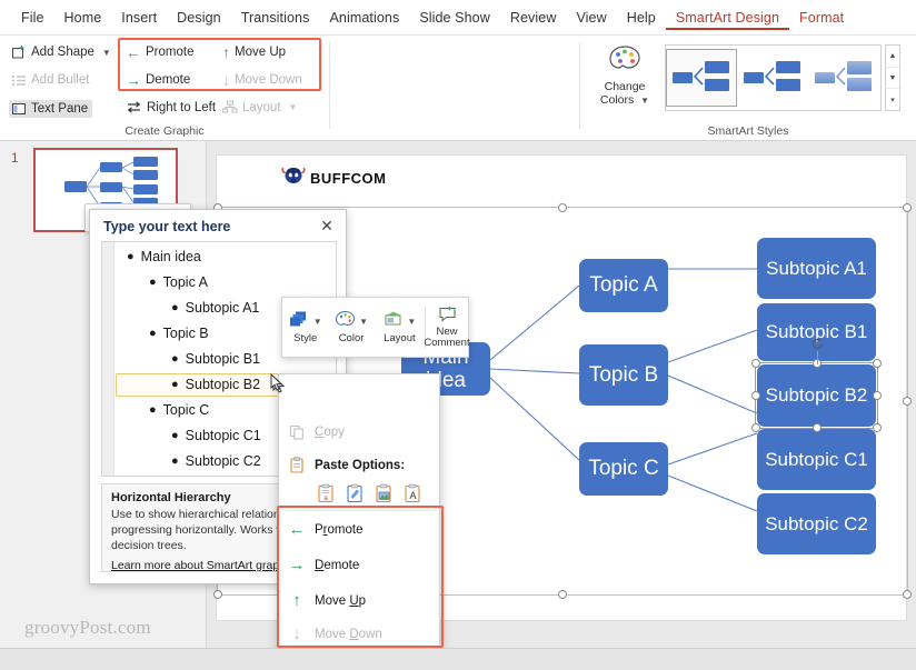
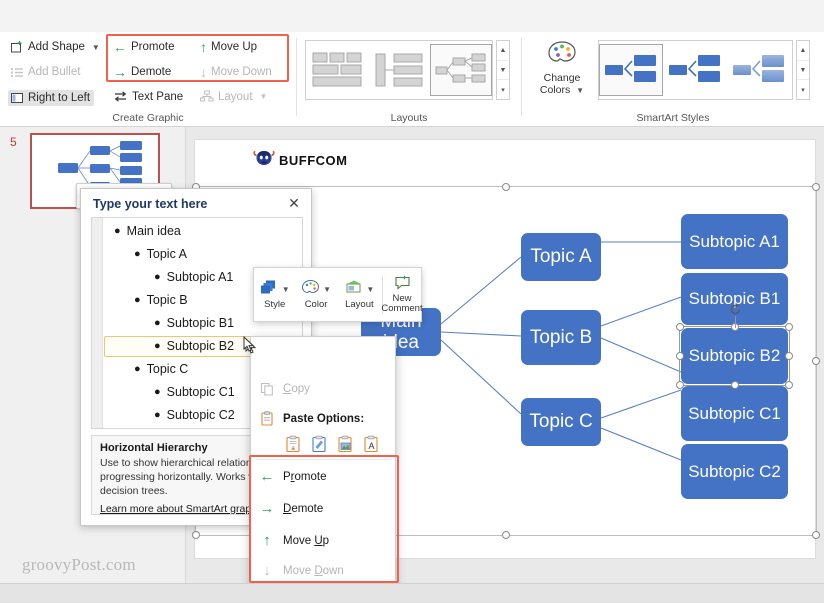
- File
- Home
- Insert
- Design
- Transitions
- Animations
- Slide Show
- Review
- View
- Help
- SmartArt Design
- Format
  Add Shape
  ▼
  Add Bullet
- Text Pane
+ Right to Left
  ←
  Promote
  →
  Demote
- Right to Left
+ Text Pane
  ↑
  Move Up
  ↓
  Move Down
  Layout
  ▼
  Create Graphic
+ Layouts
  Change
  Colors ▼
  SmartArt Styles
- 1
+ 5
  groovyPost.com
  BUFFCOM
  Topic A
  Topic B
  Topic C
  Subtopic A1
  Subtopic B1
  Subtopic B2
  Subtopic C1
  Subtopic C2
  Type your text here
  ✕
  ●
  Main idea
  ●
  Topic A
  ●
  Subtopic A1
  ●
  Topic B
  ●
  Subtopic B1
  ●
  Subtopic B2
  ●
  Topic C
  ●
  Subtopic C1
  ●
  Subtopic C2
  Horizontal Hierarchy
  Use to show hierarchical relation progressing horizontally. Works decision trees.
  Learn more about SmartArt grap
  ▼
  Style
  ▼
  Color
  ▼
  Layout
  New
  Comment
  Copy
  Paste Options:
  A
  ←
  Promote
  →
  Demote
  ↑
  Move Up
  ↓
  Move Down
